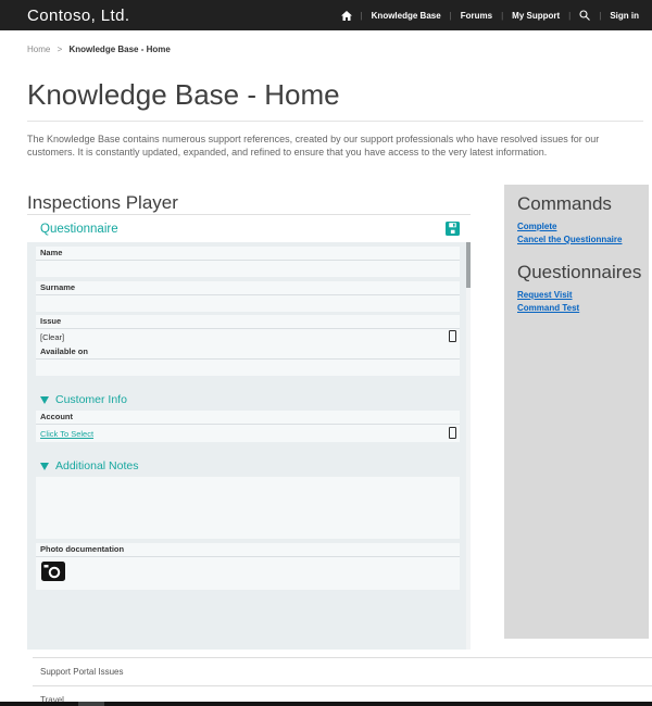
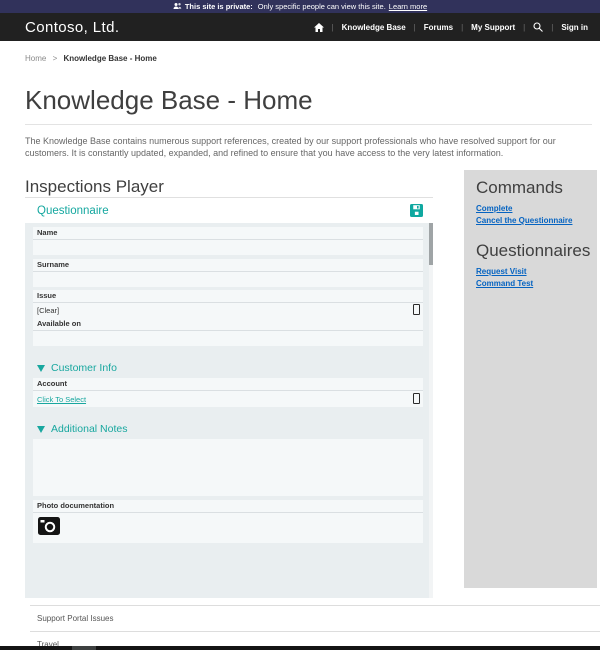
+ This site is private:
+ Only specific people can view this site.
+ Learn more
  Contoso, Ltd.
  |
  Knowledge Base
  |
  Forums
  |
  My Support
  |
  |
  Sign in
  Home > Knowledge Base - Home
  Knowledge Base - Home
- The Knowledge Base contains numerous support references, created by our support professionals who have resolved issues for our customers. It is constantly updated, expanded, and refined to ensure that you have access to the very latest information.
+ The Knowledge Base contains numerous support references, created by our support professionals who have resolved support for our customers. It is constantly updated, expanded, and refined to ensure that you have access to the very latest information.
  Inspections Player
  Questionnaire
  Name
  Surname
  Issue
  [Clear]
  Available on
  Customer Info
  Account
  Click To Select
  Additional Notes
  Photo documentation
  Commands
  Complete
  Cancel the Questionnaire
  Questionnaires
  Request Visit
  Command Test
  Support Portal Issues
  Travel
